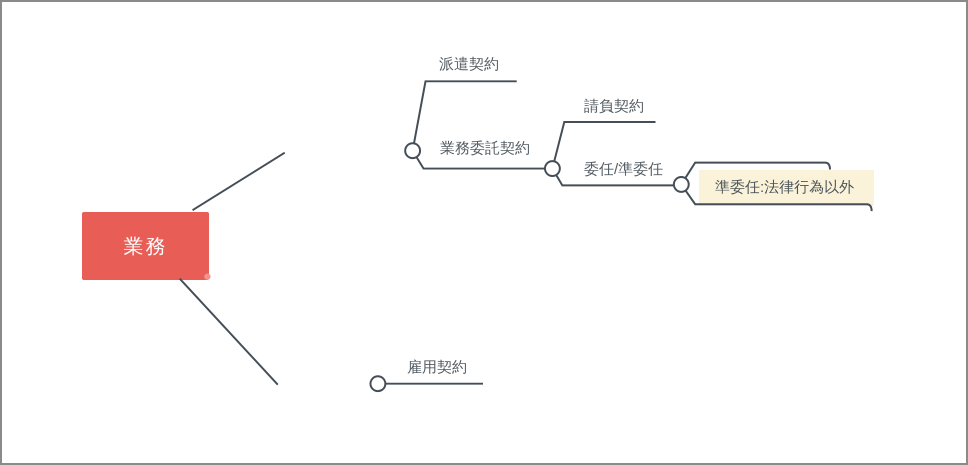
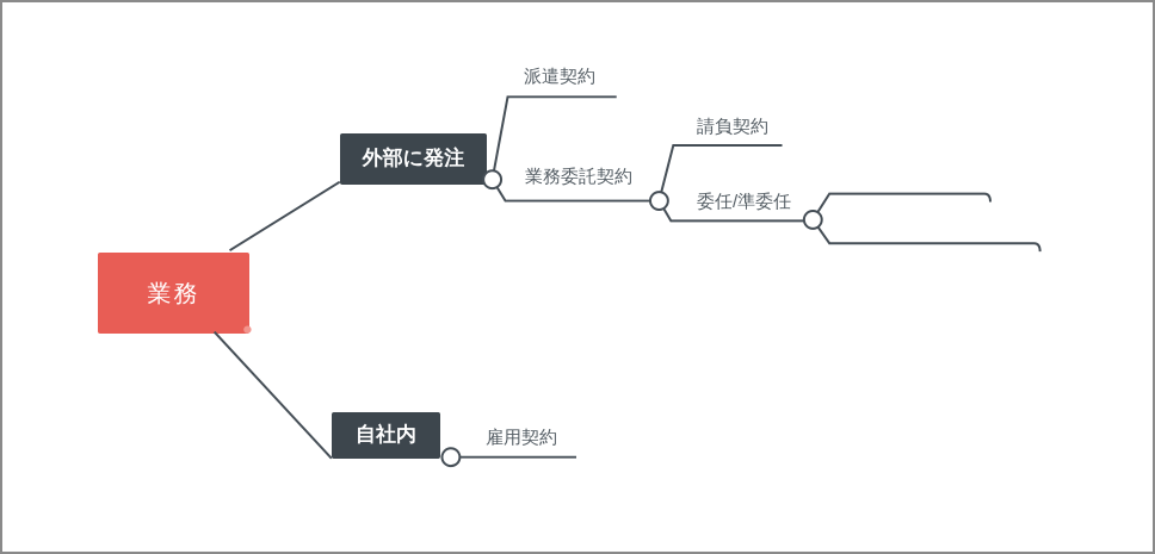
  業務
+ 外部に発注
+ 自社内
  派遣契約
  業務委託契約
  請負契約
  委任/準委任
  雇用契約
- 準委任:法律行為以外
